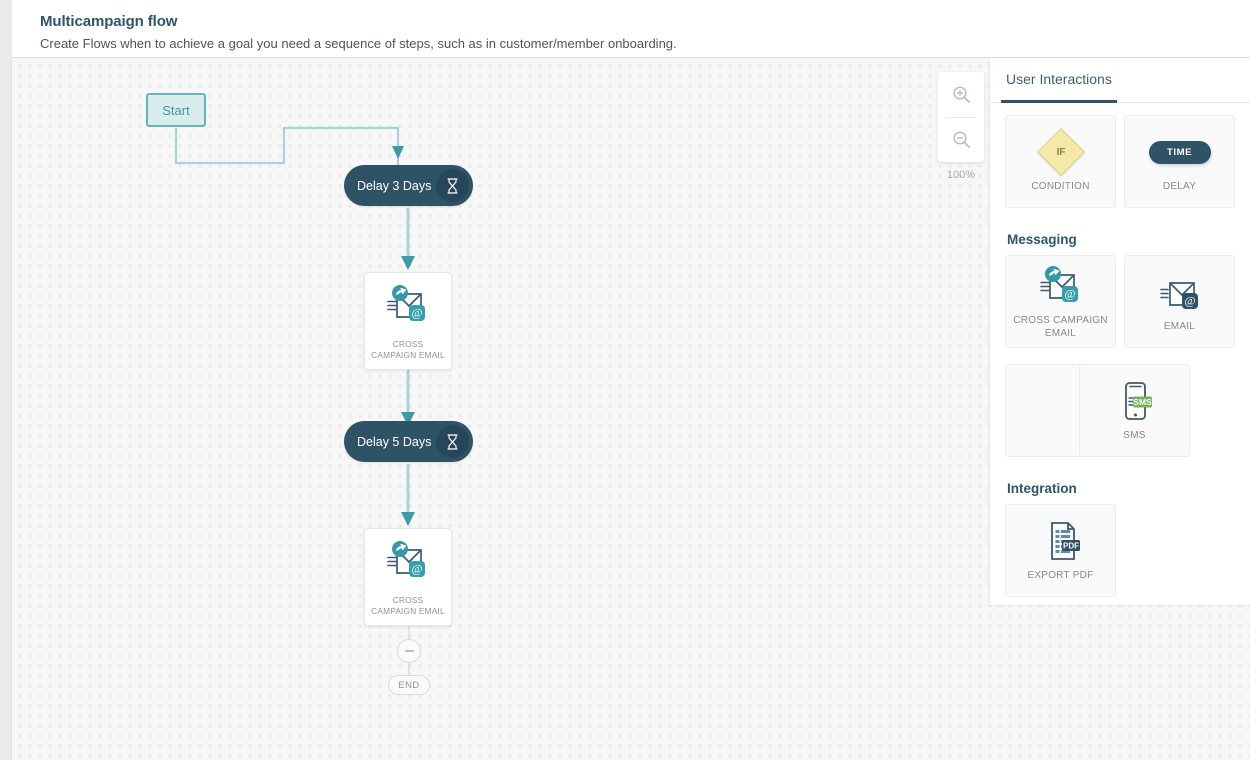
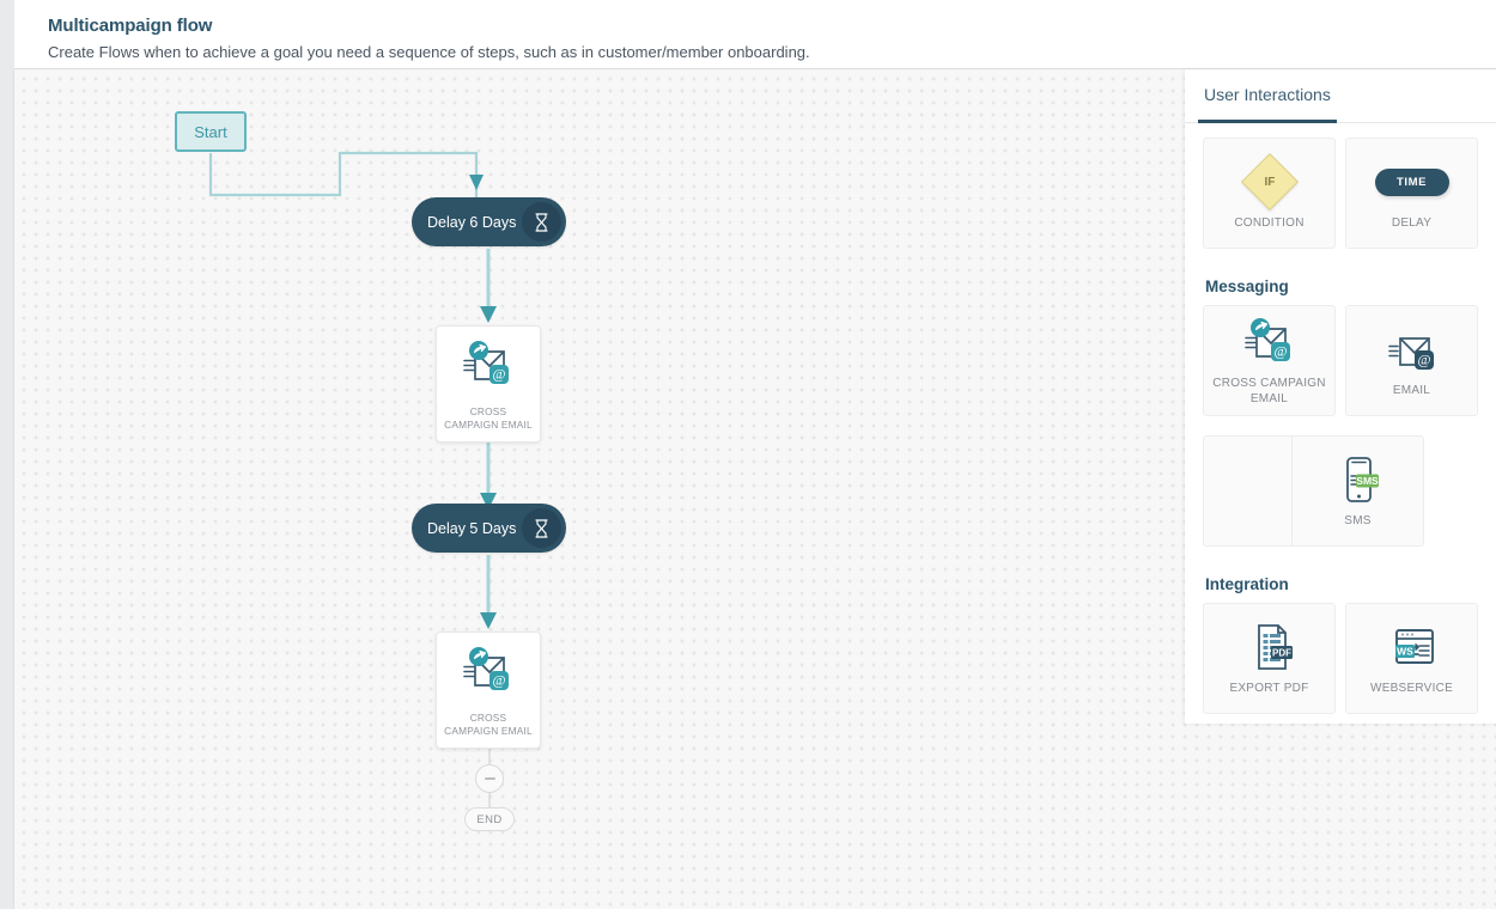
  Multicampaign flow
  Create Flows when to achieve a goal you need a sequence of steps, such as in customer/member onboarding.
  Start
- Delay 3 Days
+ Delay 6 Days
  @
  CROSS CAMPAIGN EMAIL
  Delay 5 Days
  @
  CROSS CAMPAIGN EMAIL
  END
- 100%
  User Interactions
  CONDITION
  TIME
  DELAY
  Messaging
  @
  CROSS CAMPAIGN EMAIL
  @
  EMAIL
  SMS
  SMS
  Integration
  PDF
  EXPORT PDF
+ WS
+ WEBSERVICE
